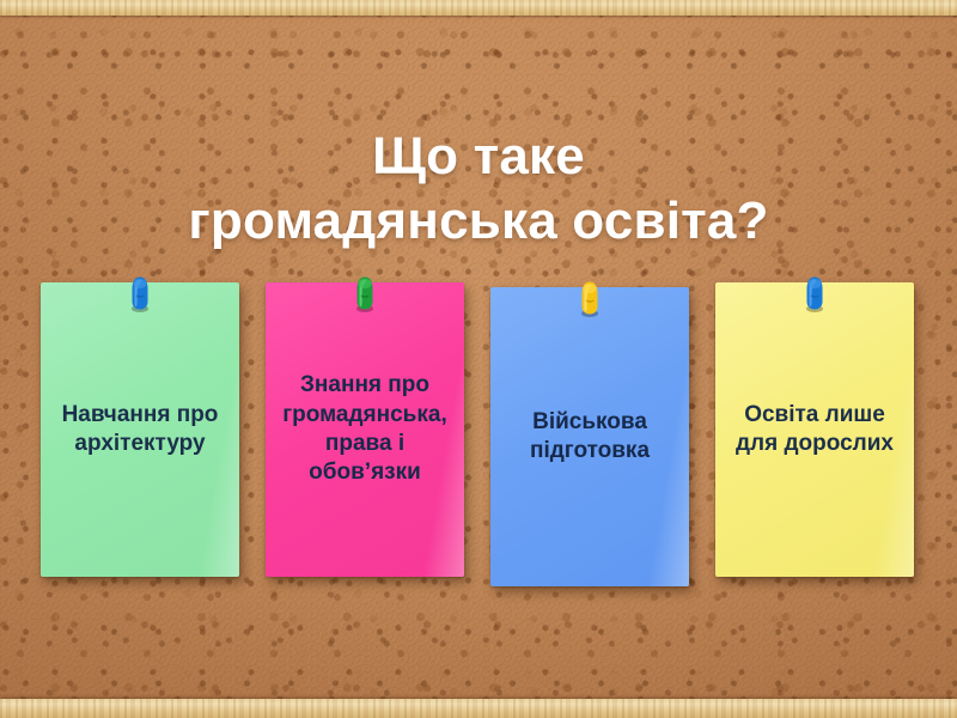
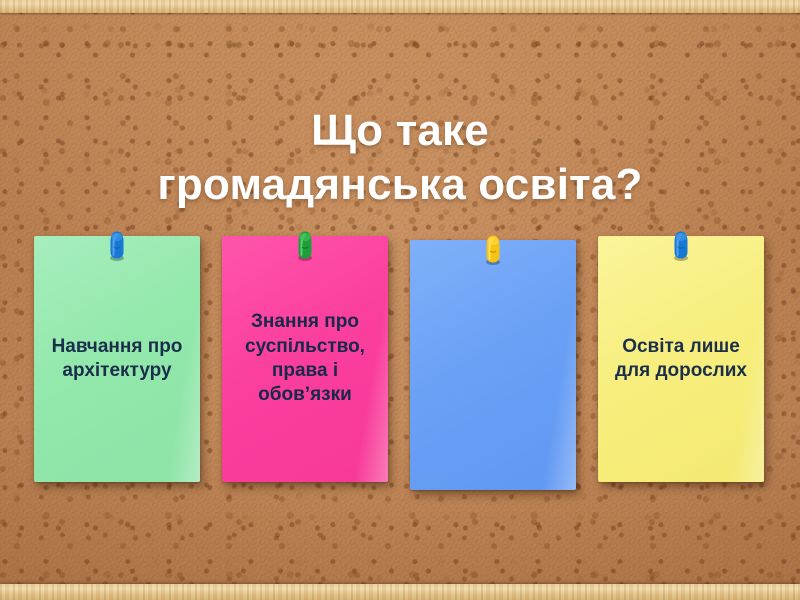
  Що таке
  громадянська освіта?
  Навчання про архітектуру
- Знання про громадянська, права і обов’язки
+ Знання про суспільство, права і обов’язки
- Військова підготовка
  Освіта лише для дорослих
